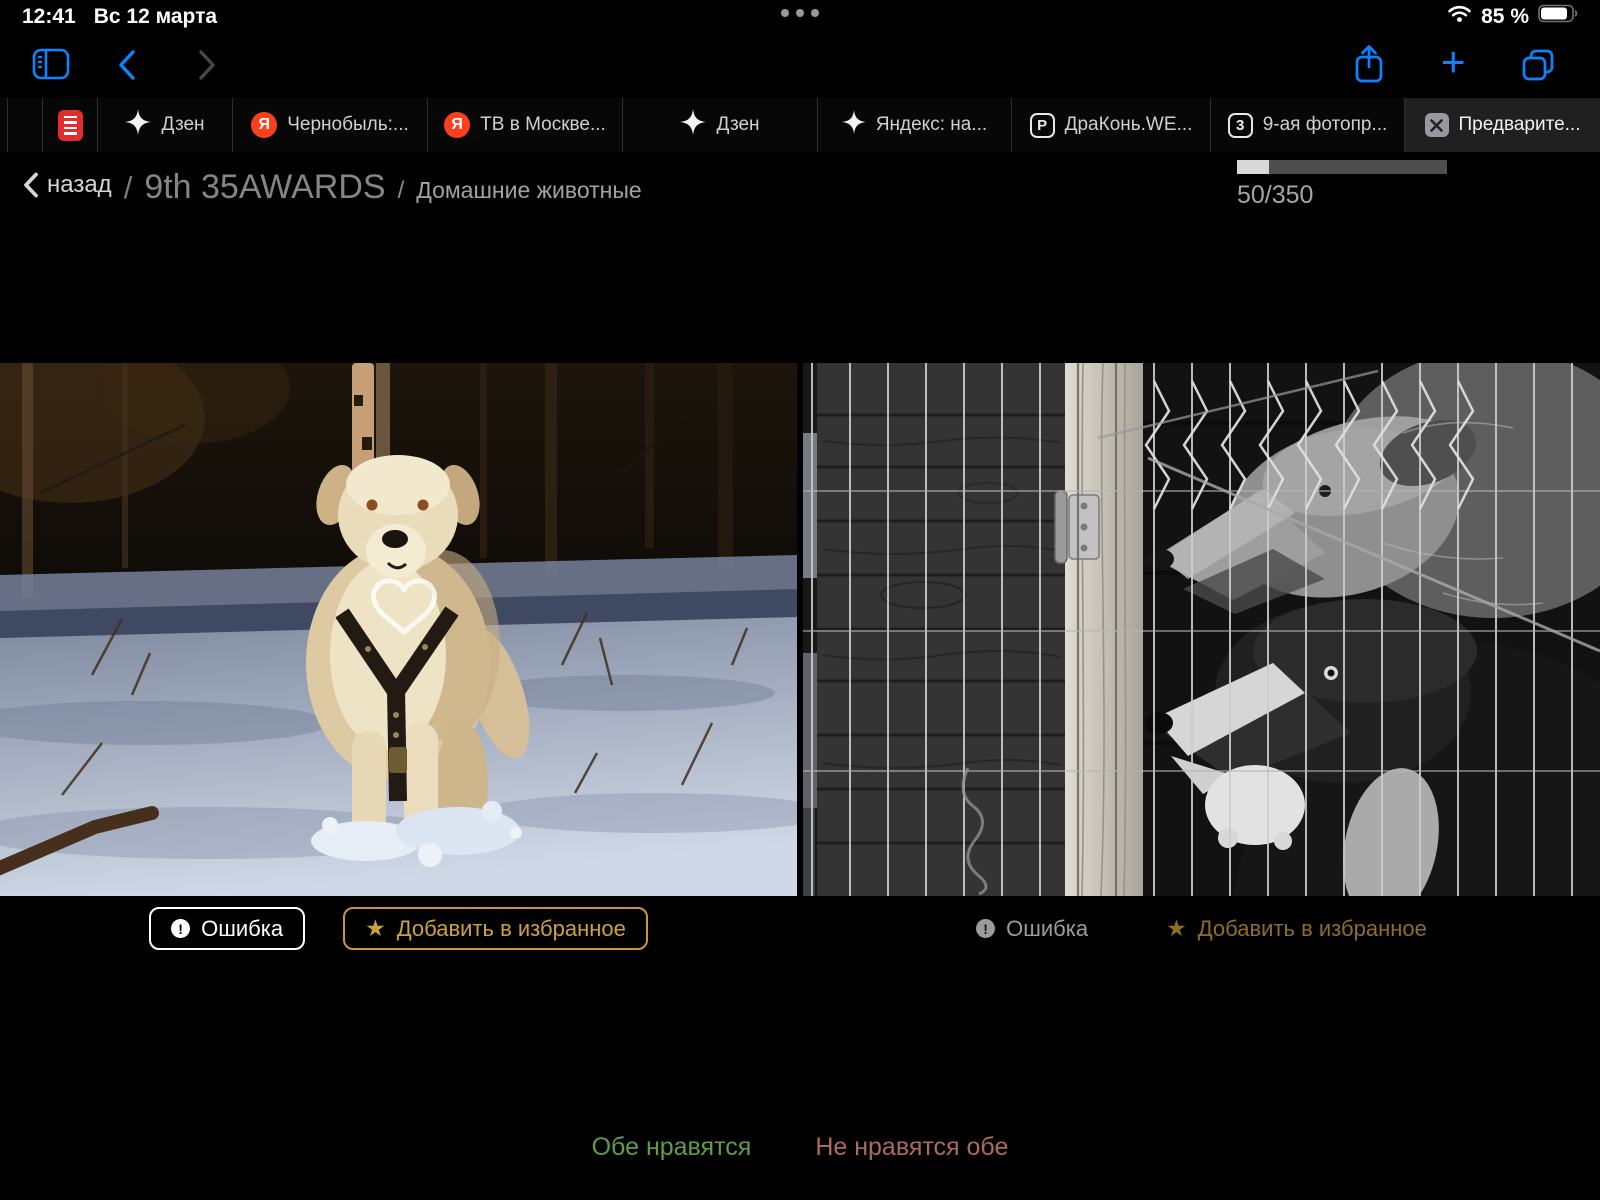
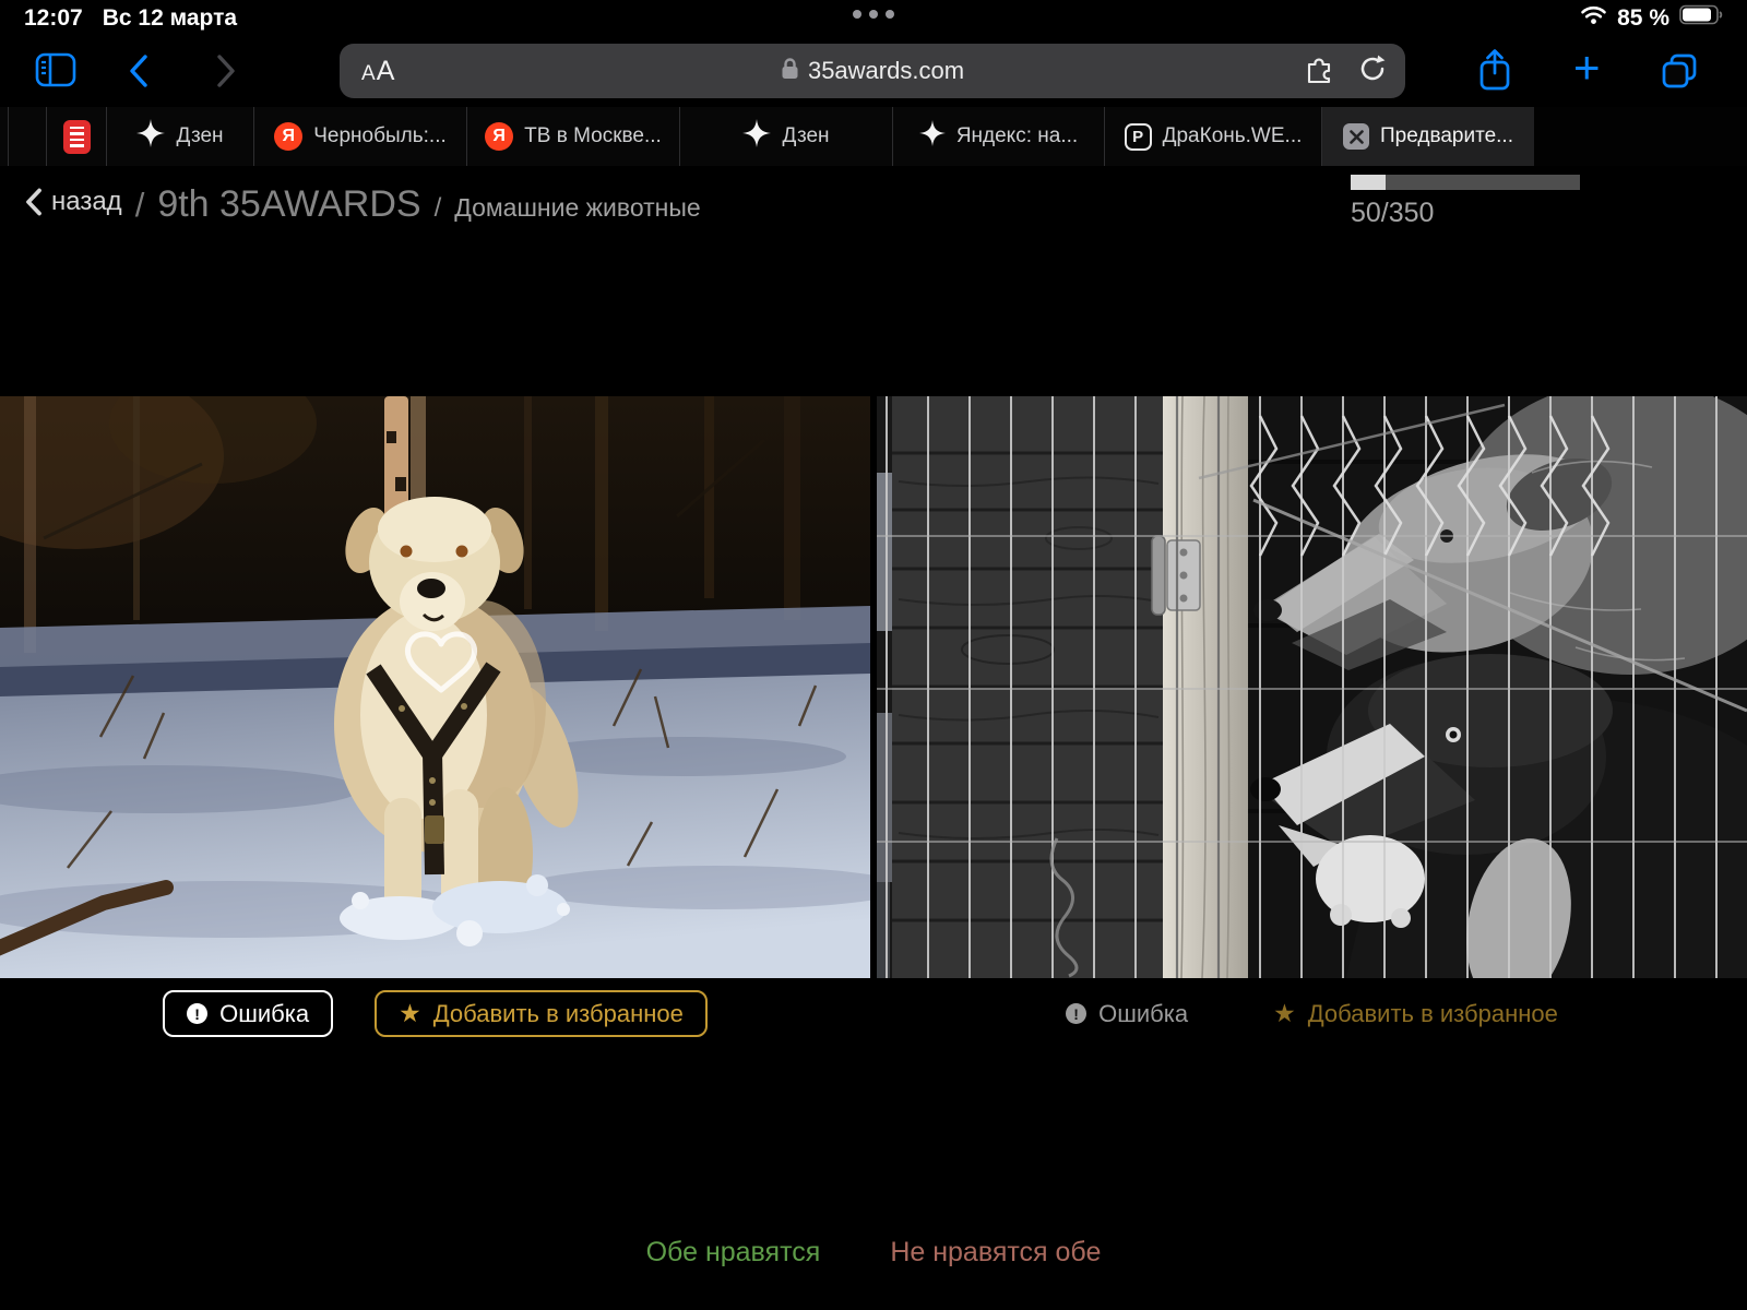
- 12:41
+ 12:07
  Вс 12 марта
  85 %
+ АА
+ 35awards.com
  +
  Дзен
  Я
  Чернобыль:...
  Я
  ТВ в Москве...
  Дзен
  Яндекс: на...
  P
  ДраКонь.WE...
- 3
- 9-ая фотопр...
  Предварите...
  назад
  /
  9th 35AWARDS
  /
  Домашние животные
  50/350
  !
  Ошибка
  ★
  Добавить в избранное
  !
  Ошибка
  ★
  Добавить в избранное
  Обе нравятся
  Не нравятся обе
